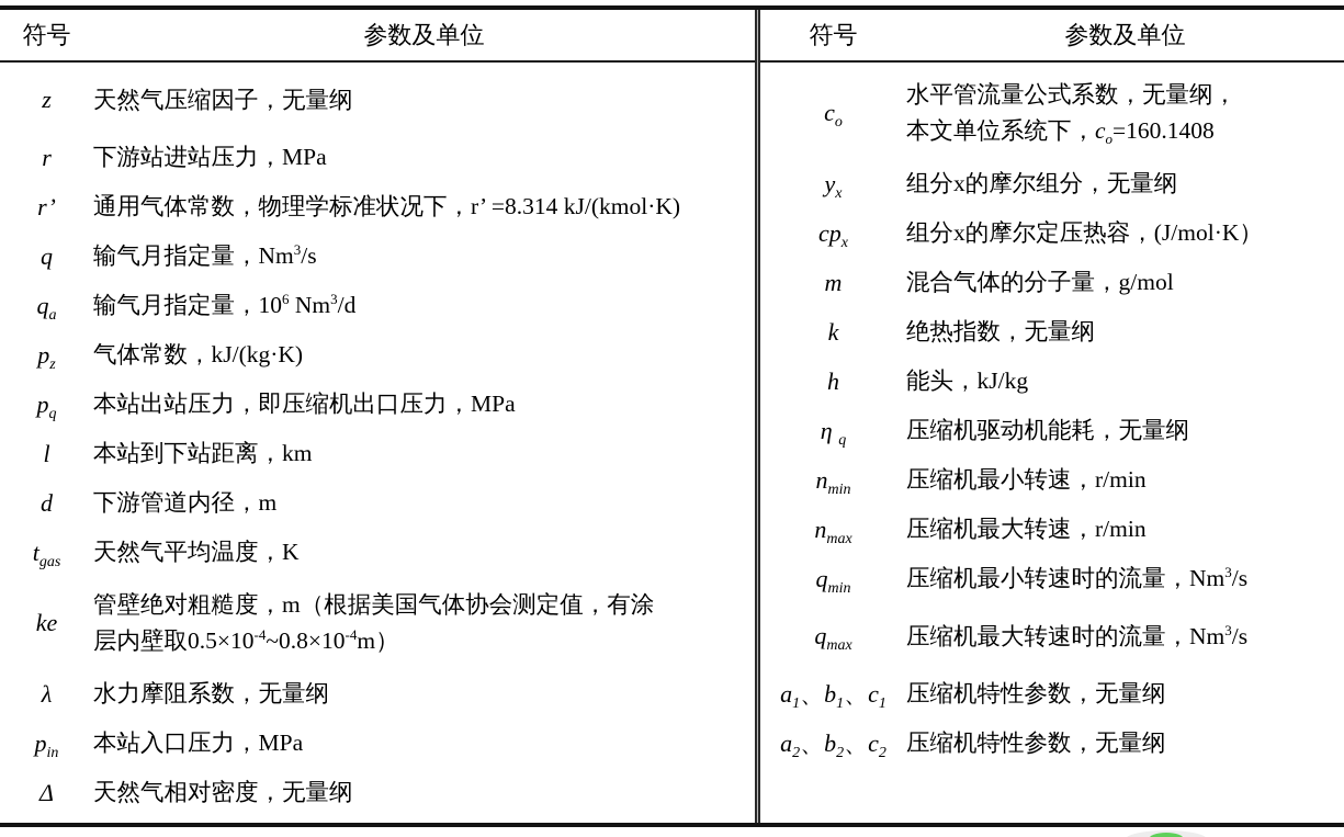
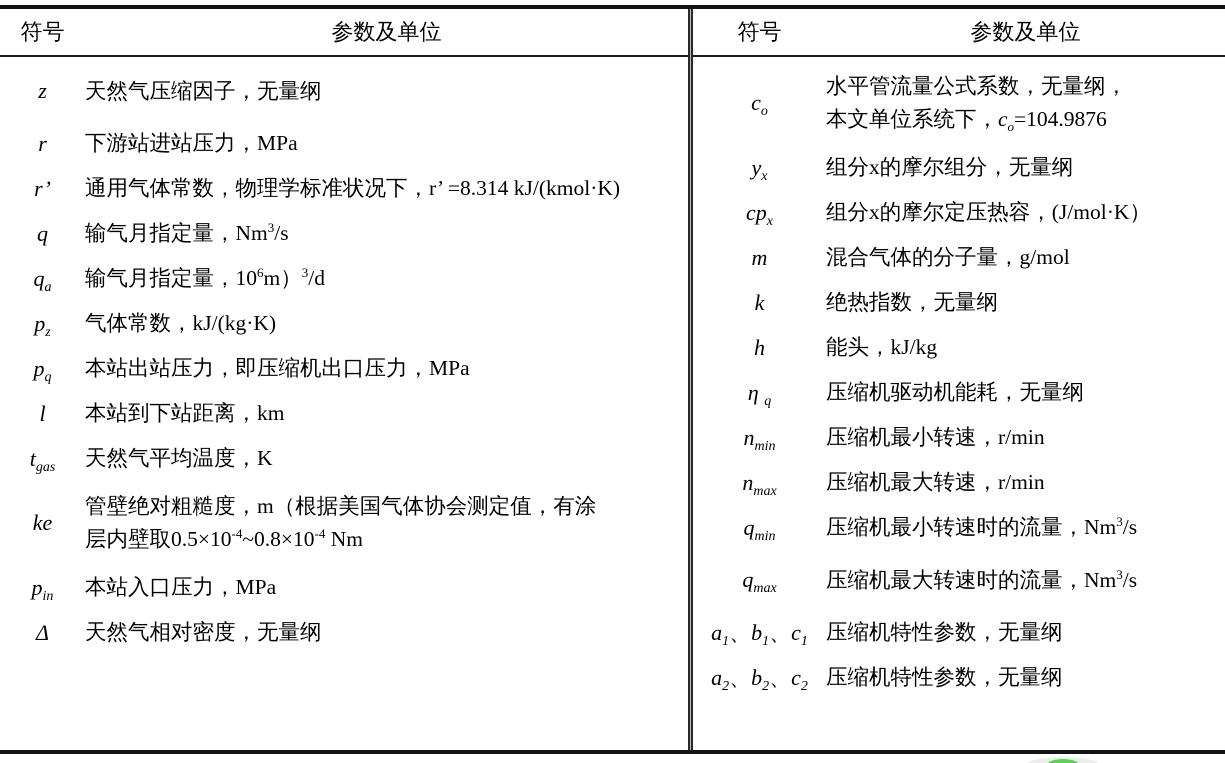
  符号
  参数及单位
  符号
  参数及单位
  z
  天然气压缩因子，无量纲
  r
  下游站进站压力，MPa
  r’
  通用气体常数，物理学标准状况下，r’ =8.314 kJ/(kmol·K)
  q
  输气月指定量，Nm3/s
  qa
- 输气月指定量，106 Nm3/d
+ 输气月指定量，106m）3/d
  pz
  气体常数，kJ/(kg·K)
  pq
  本站出站压力，即压缩机出口压力，MPa
  l
  本站到下站距离，km
- d
- 下游管道内径，m
  tgas
  天然气平均温度，K
  ke
  管壁绝对粗糙度，m（根据美国气体协会测定值，有涂
- 层内壁取0.5×10-4~0.8×10-4m）
+ 层内壁取0.5×10-4~0.8×10-4 Nm
- λ
- 水力摩阻系数，无量纲
  pin
  本站入口压力，MPa
  Δ
  天然气相对密度，无量纲
  co
  水平管流量公式系数，无量纲，
- 本文单位系统下，co=160.1408
+ 本文单位系统下，co=104.9876
  yx
  组分x的摩尔组分，无量纲
  cpx
  组分x的摩尔定压热容，(J/mol·K）
  m
  混合气体的分子量，g/mol
  k
  绝热指数，无量纲
  h
  能头，kJ/kg
  η q
  压缩机驱动机能耗，无量纲
  nmin
  压缩机最小转速，r/min
  nmax
  压缩机最大转速，r/min
  qmin
  压缩机最小转速时的流量，Nm3/s
  qmax
  压缩机最大转速时的流量，Nm3/s
  a1、b1、c1
  压缩机特性参数，无量纲
  a2、b2、c2
  压缩机特性参数，无量纲
